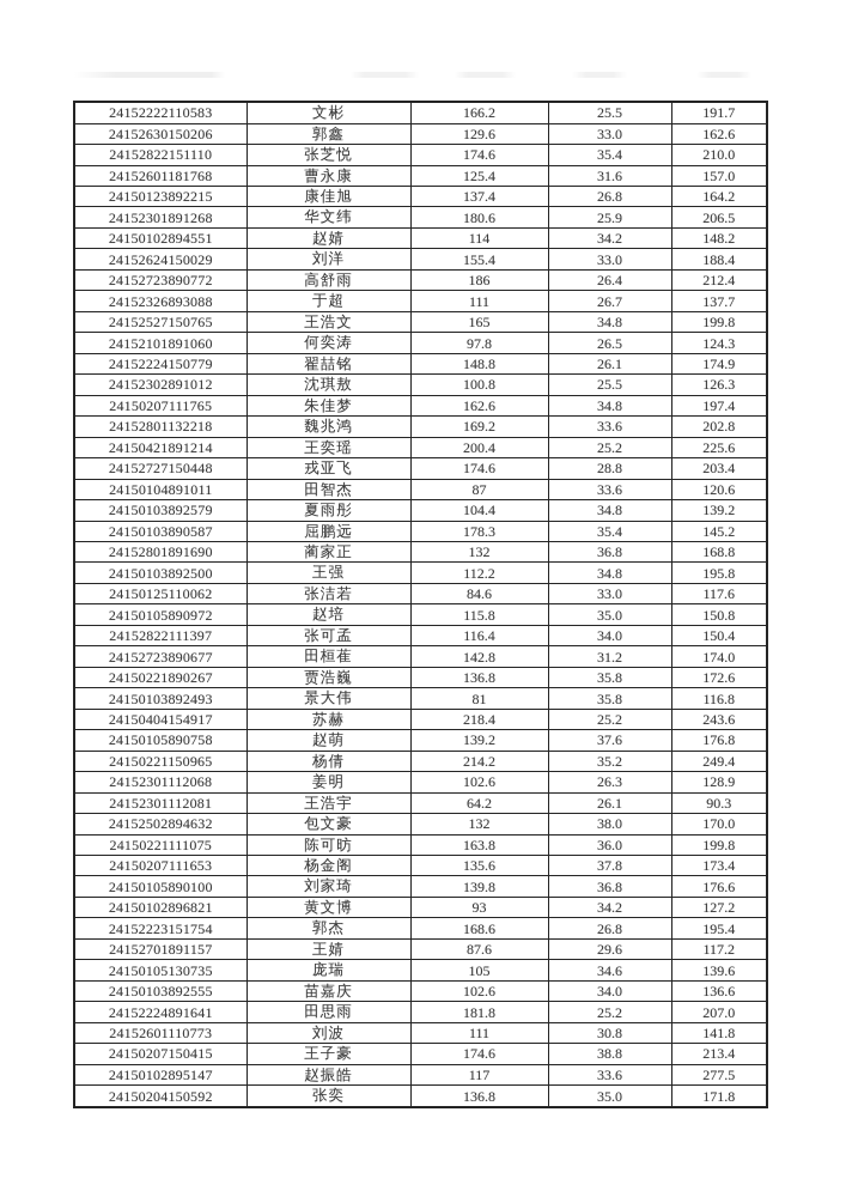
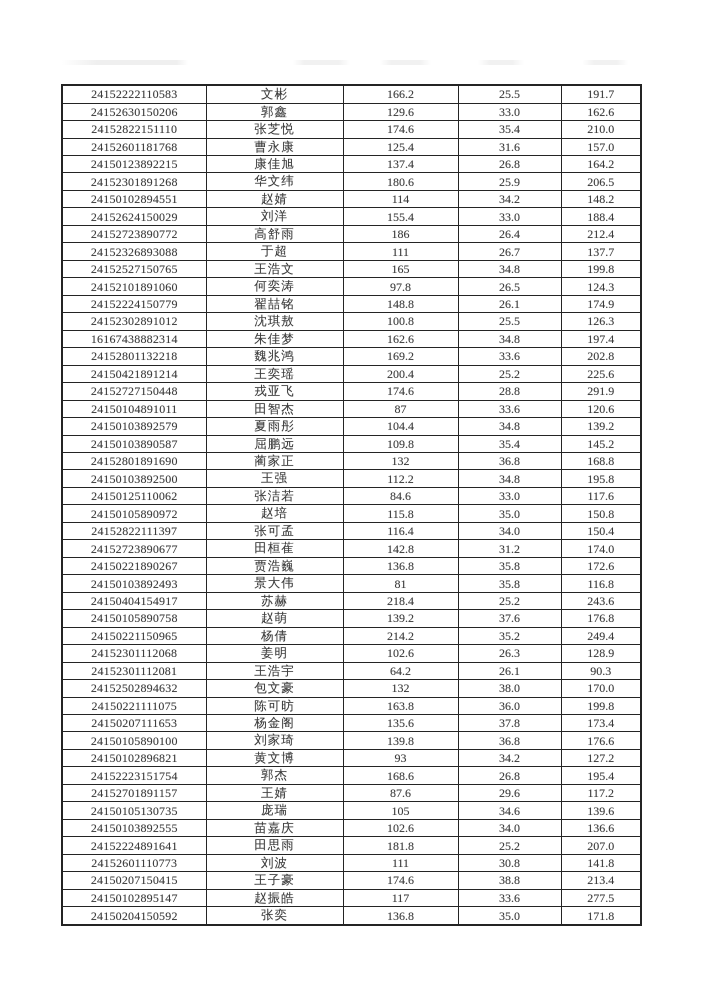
  24152222110583	文彬	166.2	25.5	191.7
  24152630150206	郭鑫	129.6	33.0	162.6
  24152822151110	张芝悦	174.6	35.4	210.0
  24152601181768	曹永康	125.4	31.6	157.0
  24150123892215	康佳旭	137.4	26.8	164.2
  24152301891268	华文纬	180.6	25.9	206.5
  24150102894551	赵婧	114	34.2	148.2
  24152624150029	刘洋	155.4	33.0	188.4
  24152723890772	高舒雨	186	26.4	212.4
  24152326893088	于超	111	26.7	137.7
  24152527150765	王浩文	165	34.8	199.8
  24152101891060	何奕涛	97.8	26.5	124.3
  24152224150779	翟喆铭	148.8	26.1	174.9
  24152302891012	沈琪敖	100.8	25.5	126.3
- 24150207111765	朱佳梦	162.6	34.8	197.4
+ 16167438882314	朱佳梦	162.6	34.8	197.4
  24152801132218	魏兆鸿	169.2	33.6	202.8
  24150421891214	王奕瑶	200.4	25.2	225.6
- 24152727150448	戎亚飞	174.6	28.8	203.4
+ 24152727150448	戎亚飞	174.6	28.8	291.9
  24150104891011	田智杰	87	33.6	120.6
  24150103892579	夏雨彤	104.4	34.8	139.2
- 24150103890587	屈鹏远	178.3	35.4	145.2
+ 24150103890587	屈鹏远	109.8	35.4	145.2
  24152801891690	蔺家正	132	36.8	168.8
  24150103892500	王强	112.2	34.8	195.8
  24150125110062	张洁若	84.6	33.0	117.6
  24150105890972	赵培	115.8	35.0	150.8
  24152822111397	张可孟	116.4	34.0	150.4
  24152723890677	田桓萑	142.8	31.2	174.0
  24150221890267	贾浩巍	136.8	35.8	172.6
  24150103892493	景大伟	81	35.8	116.8
  24150404154917	苏赫	218.4	25.2	243.6
  24150105890758	赵萌	139.2	37.6	176.8
  24150221150965	杨倩	214.2	35.2	249.4
  24152301112068	姜明	102.6	26.3	128.9
  24152301112081	王浩宇	64.2	26.1	90.3
  24152502894632	包文豪	132	38.0	170.0
  24150221111075	陈可昉	163.8	36.0	199.8
  24150207111653	杨金阁	135.6	37.8	173.4
  24150105890100	刘家琦	139.8	36.8	176.6
  24150102896821	黄文博	93	34.2	127.2
  24152223151754	郭杰	168.6	26.8	195.4
  24152701891157	王婧	87.6	29.6	117.2
  24150105130735	庞瑞	105	34.6	139.6
  24150103892555	苗嘉庆	102.6	34.0	136.6
  24152224891641	田思雨	181.8	25.2	207.0
  24152601110773	刘波	111	30.8	141.8
  24150207150415	王子豪	174.6	38.8	213.4
  24150102895147	赵振皓	117	33.6	277.5
  24150204150592	张奕	136.8	35.0	171.8
